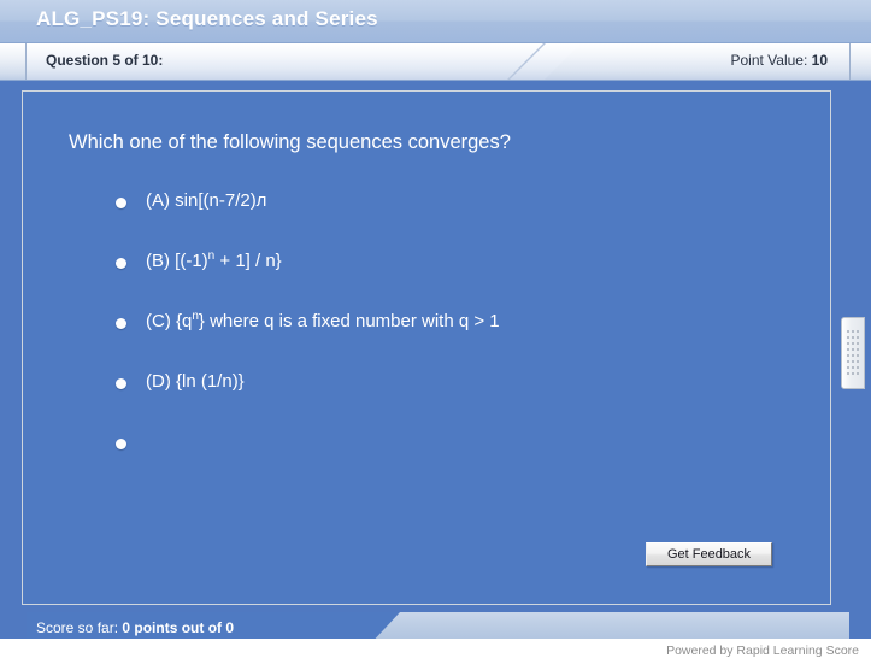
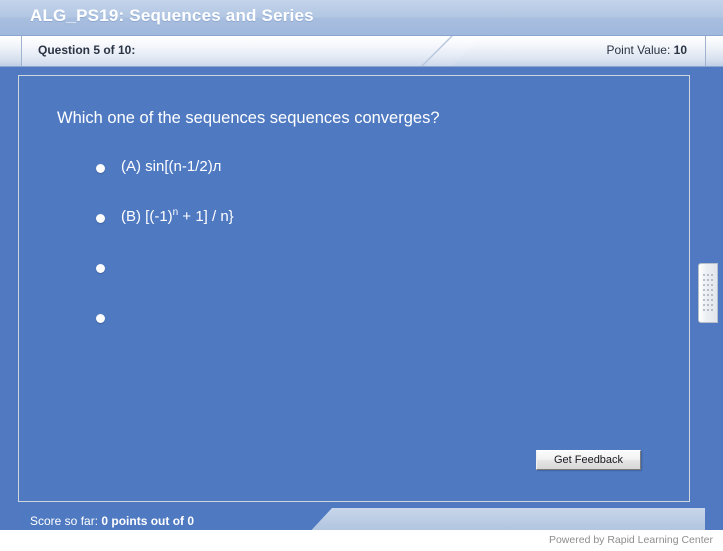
  ALG_PS19: Sequences and Series
  Question 5 of 10:
  Point Value: 10
- Which one of the following sequences converges?
+ Which one of the sequences sequences converges?
- (A) sin[(n-7/2)л
+ (A) sin[(n-1/2)л
  (B) [(-1)n + 1] / n}
- (C) {qn} where q is a fixed number with q > 1
- (D) {ln (1/n)}
  Get Feedback
  Score so far: 0 points out of 0
- Powered by Rapid Learning Score
+ Powered by Rapid Learning Center
